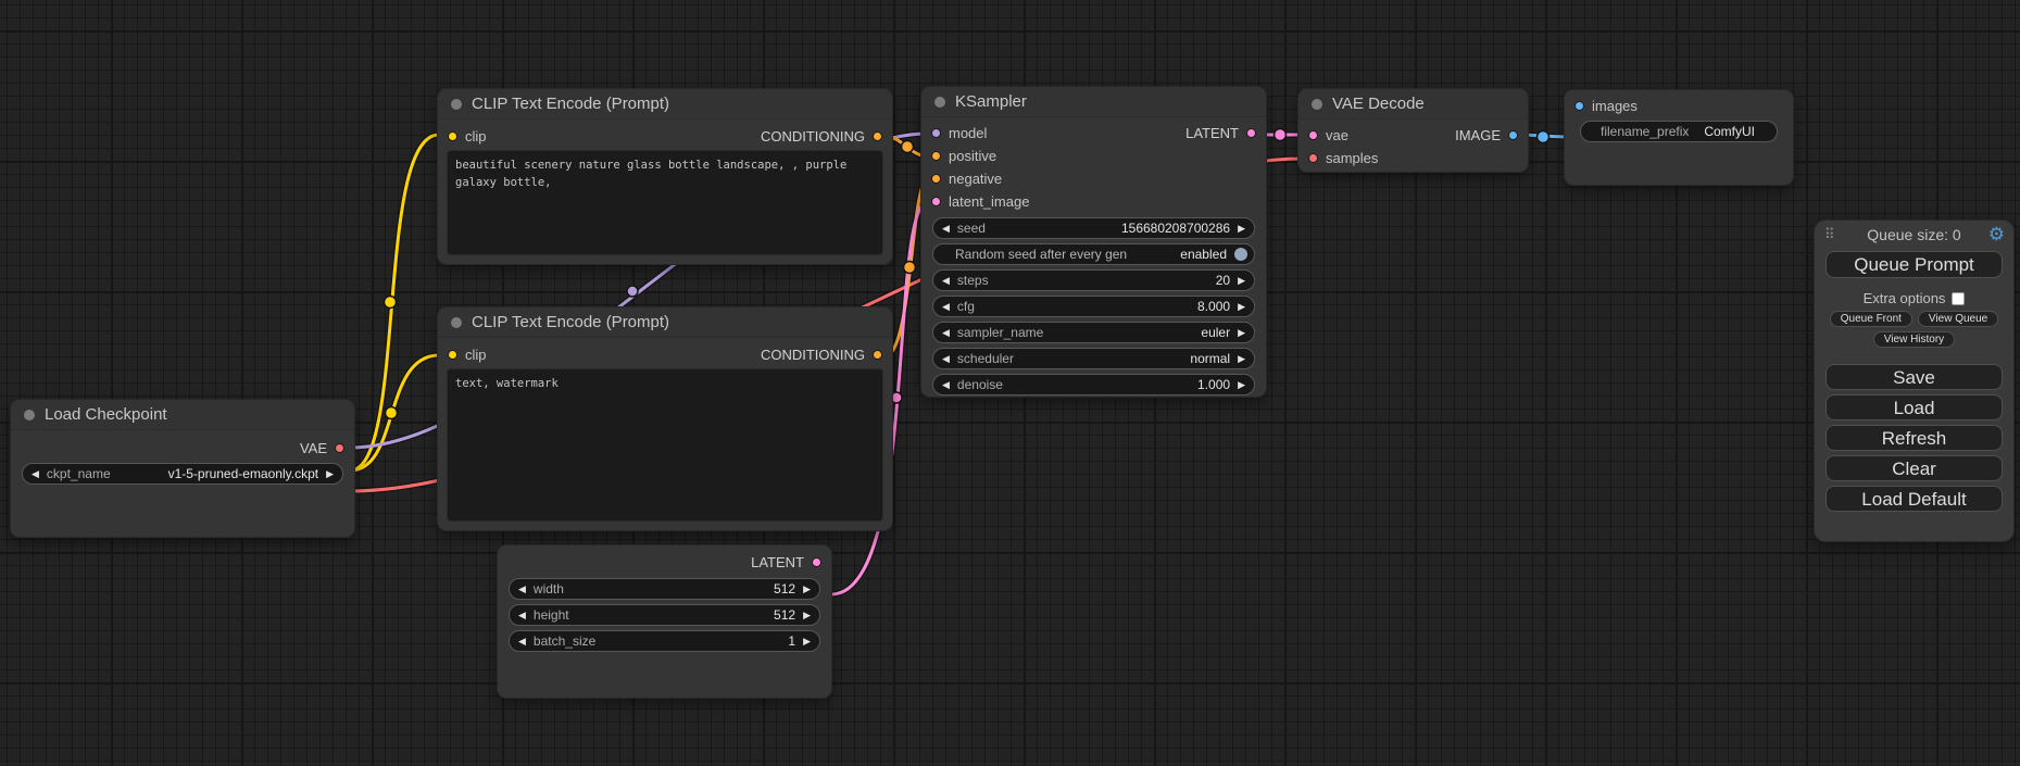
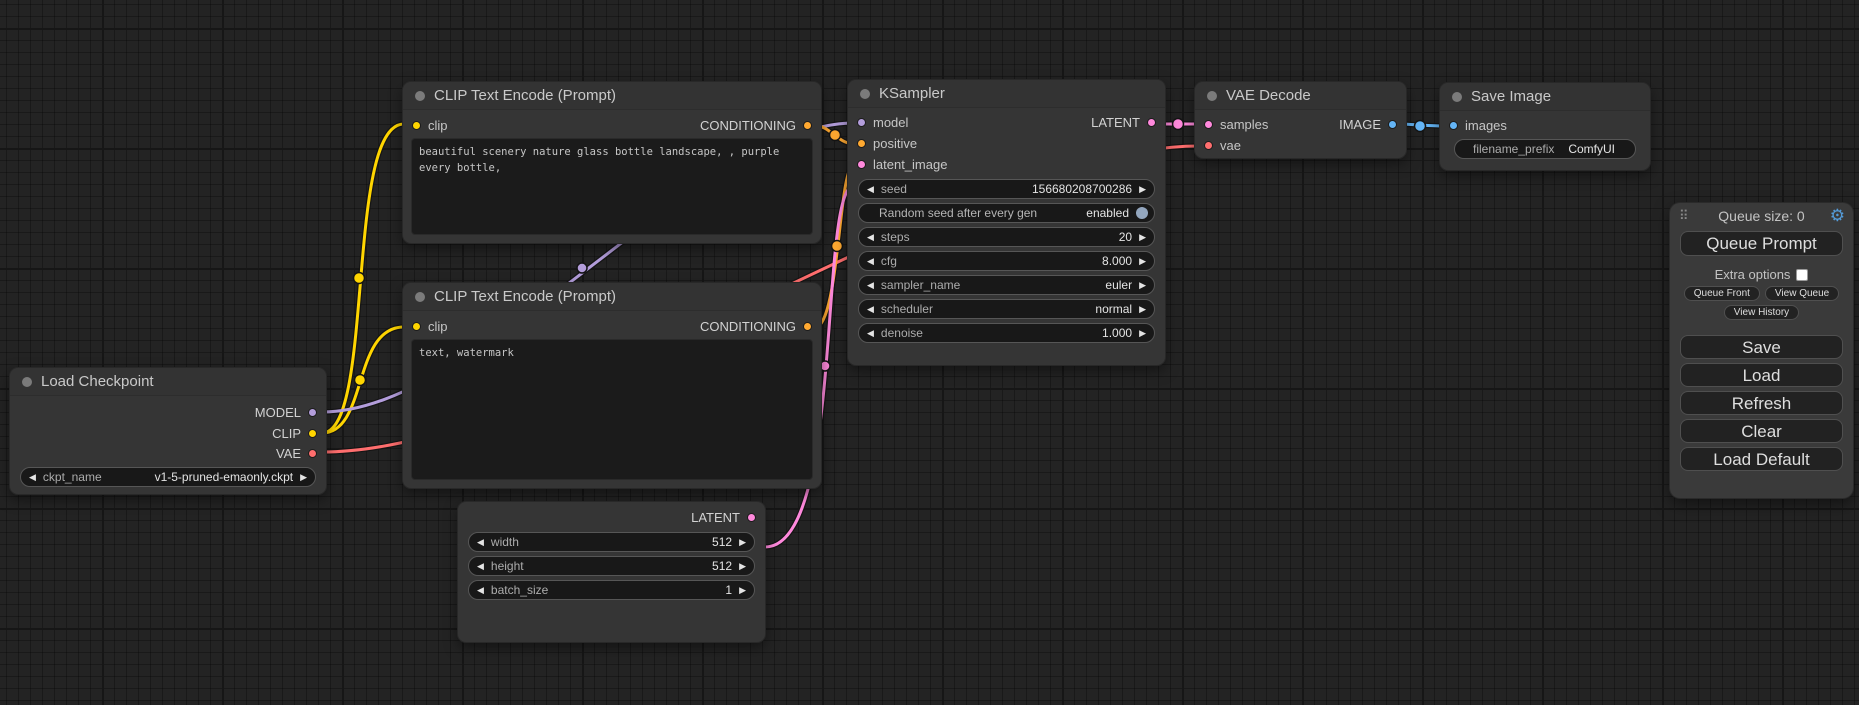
  Load Checkpoint
+ MODEL
+ CLIP
  VAE
  ◀
  ckpt_name
  v1-5-pruned-emaonly.ckpt
  ▶
  CLIP Text Encode (Prompt)
  clip
  CONDITIONING
- beautiful scenery nature glass bottle landscape, , purple galaxy bottle,
+ beautiful scenery nature glass bottle landscape, , purple every bottle,
  CLIP Text Encode (Prompt)
  clip
  CONDITIONING
  text, watermark
  LATENT
  ◀
  width
  512
  ▶
  ◀
  height
  512
  ▶
  ◀
  batch_size
  1
  ▶
  KSampler
  model
  LATENT
  positive
- negative
  latent_image
  ◀
  seed
  156680208700286
  ▶
  Random seed after every gen
  enabled
  ◀
  steps
  20
  ▶
  ◀
  cfg
  8.000
  ▶
  ◀
  sampler_name
  euler
  ▶
  ◀
  scheduler
  normal
  ▶
  ◀
  denoise
  1.000
  ▶
  VAE Decode
- vae
+ samples
  IMAGE
- samples
+ vae
+ Save Image
  images
  filename_prefix
  ComfyUI
  ⠿
  Queue size: 0
  ⚙
  Queue Prompt
  Extra options
  Queue Front
  View Queue
  View History
  Save
  Load
  Refresh
  Clear
  Load Default
